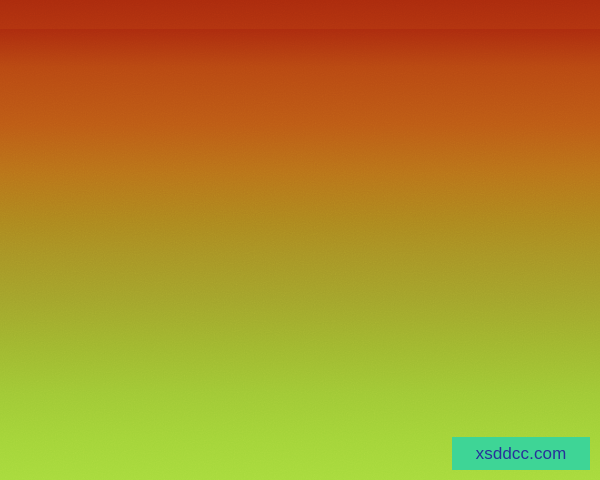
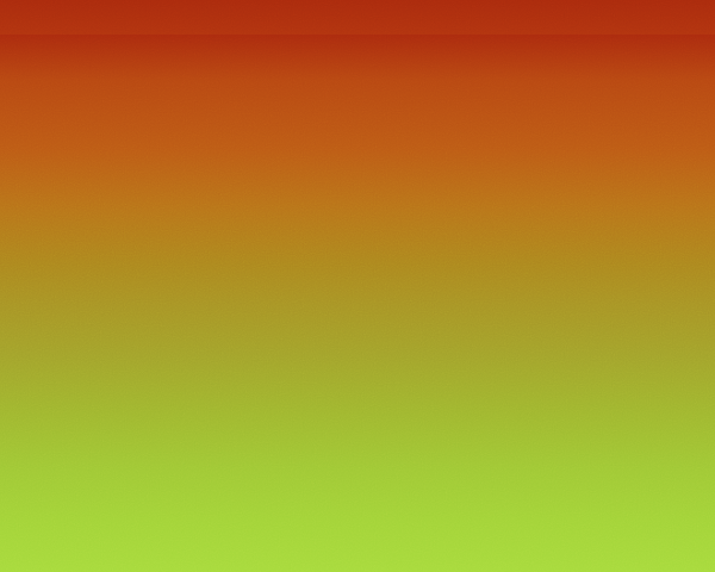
- xsddcc.com
